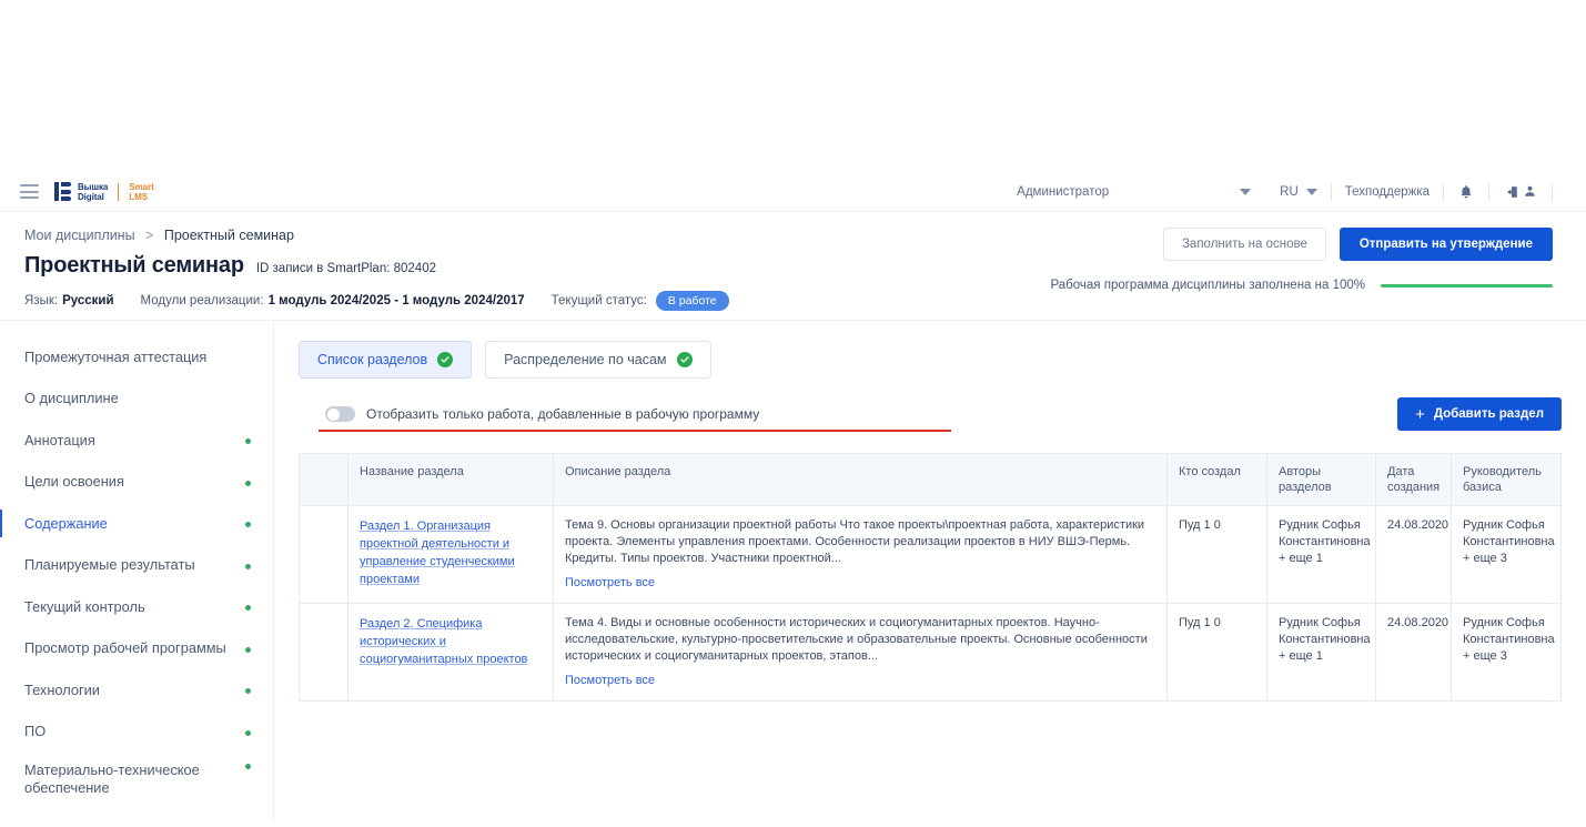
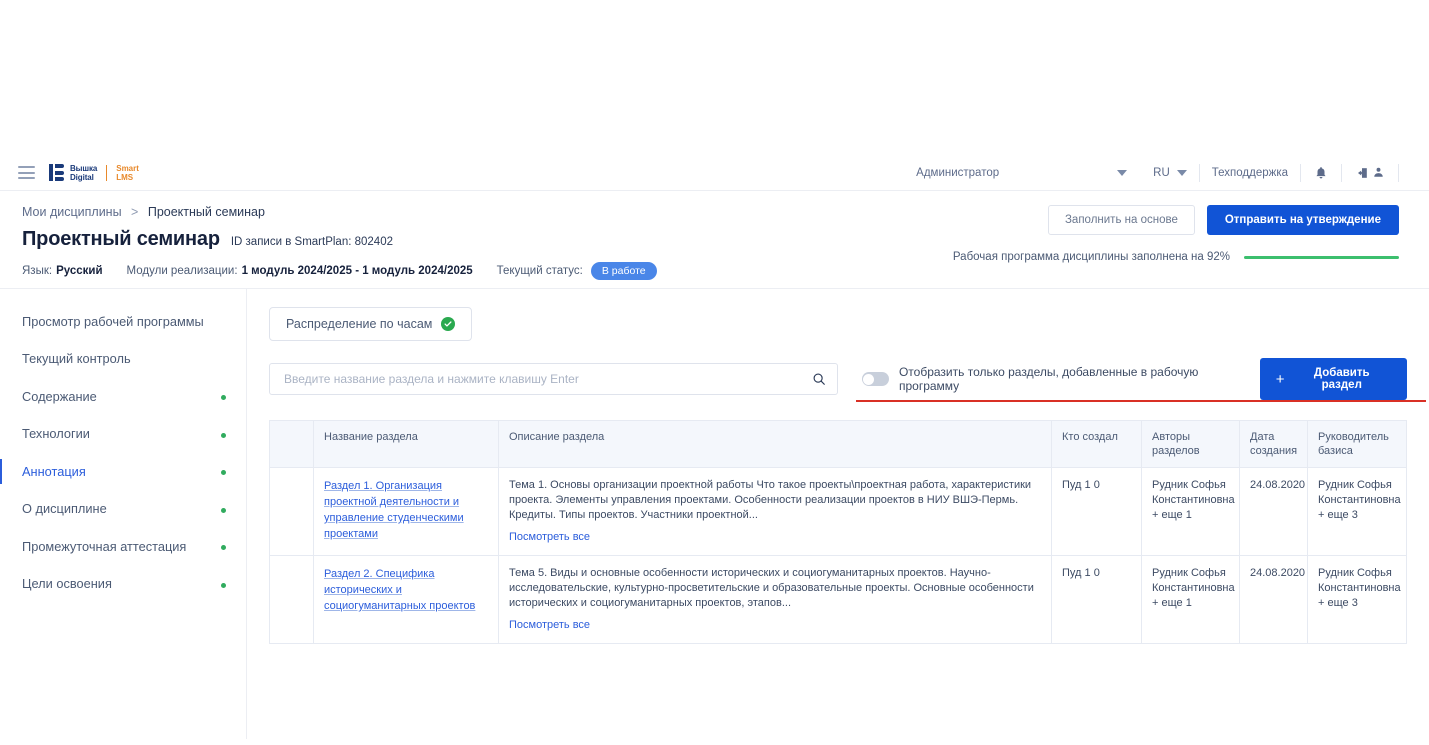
  Вышка
  Digital
  Smart
  LMS
  Администратор
  RU
  Техподдержка
  Мои дисциплины > Проектный семинар
  Проектный семинар
  ID записи в SmartPlan: 802402
  Язык:
  Русский
  Модули реализации:
- 1 модуль 2024/2025 - 1 модуль 2024/2017
+ 1 модуль 2024/2025 - 1 модуль 2024/2025
  Текущий статус:
  В работе
  Заполнить на основе
  Отправить на утверждение
- Рабочая программа дисциплины заполнена на 100%
+ Рабочая программа дисциплины заполнена на 92%
- Промежуточная аттестация
+ Просмотр рабочей программы
- О дисциплине
+ Текущий контроль
- Аннотация
+ Содержание
- Цели освоения
+ Технологии
- Содержание
+ Аннотация
- Планируемые результаты
- Текущий контроль
+ О дисциплине
- Просмотр рабочей программы
+ Промежуточная аттестация
- Технологии
+ Цели освоения
- ПО
- Материально-техническое обеспечение
- Список разделов
  Распределение по часам
+ Введите название раздела и нажмите клавишу Enter
- Отобразить только работа, добавленные в рабочую программу
+ Отобразить только разделы, добавленные в рабочую программу
  +
  Добавить раздел
  	Название раздела	Описание раздела	Кто создал	Авторы разделов	Дата создания	Руководитель базиса
- 	Раздел 1. Организация проектной деятельности и управление студенческими проектами	Тема 9. Основы организации проектной работы Что такое проекты\проектная работа, характеристики проекта. Элементы управления проектами. Особенности реализации проектов в НИУ ВШЭ-Пермь. Кредиты. Типы проектов. Участники проектной... Посмотреть все	Пуд 1 0	Рудник Софья Константиновна + еще 1	24.08.2020	Рудник Софья Константиновна + еще 3
+ 	Раздел 1. Организация проектной деятельности и управление студенческими проектами	Тема 1. Основы организации проектной работы Что такое проекты\проектная работа, характеристики проекта. Элементы управления проектами. Особенности реализации проектов в НИУ ВШЭ-Пермь. Кредиты. Типы проектов. Участники проектной... Посмотреть все	Пуд 1 0	Рудник Софья Константиновна + еще 1	24.08.2020	Рудник Софья Константиновна + еще 3
- 	Раздел 2. Специфика исторических и социогуманитарных проектов	Тема 4. Виды и основные особенности исторических и социогуманитарных проектов. Научно-исследовательские, культурно-просветительские и образовательные проекты. Основные особенности исторических и социогуманитарных проектов, этапов... Посмотреть все	Пуд 1 0	Рудник Софья Константиновна + еще 1	24.08.2020	Рудник Софья Константиновна + еще 3
+ 	Раздел 2. Специфика исторических и социогуманитарных проектов	Тема 5. Виды и основные особенности исторических и социогуманитарных проектов. Научно-исследовательские, культурно-просветительские и образовательные проекты. Основные особенности исторических и социогуманитарных проектов, этапов... Посмотреть все	Пуд 1 0	Рудник Софья Константиновна + еще 1	24.08.2020	Рудник Софья Константиновна + еще 3
